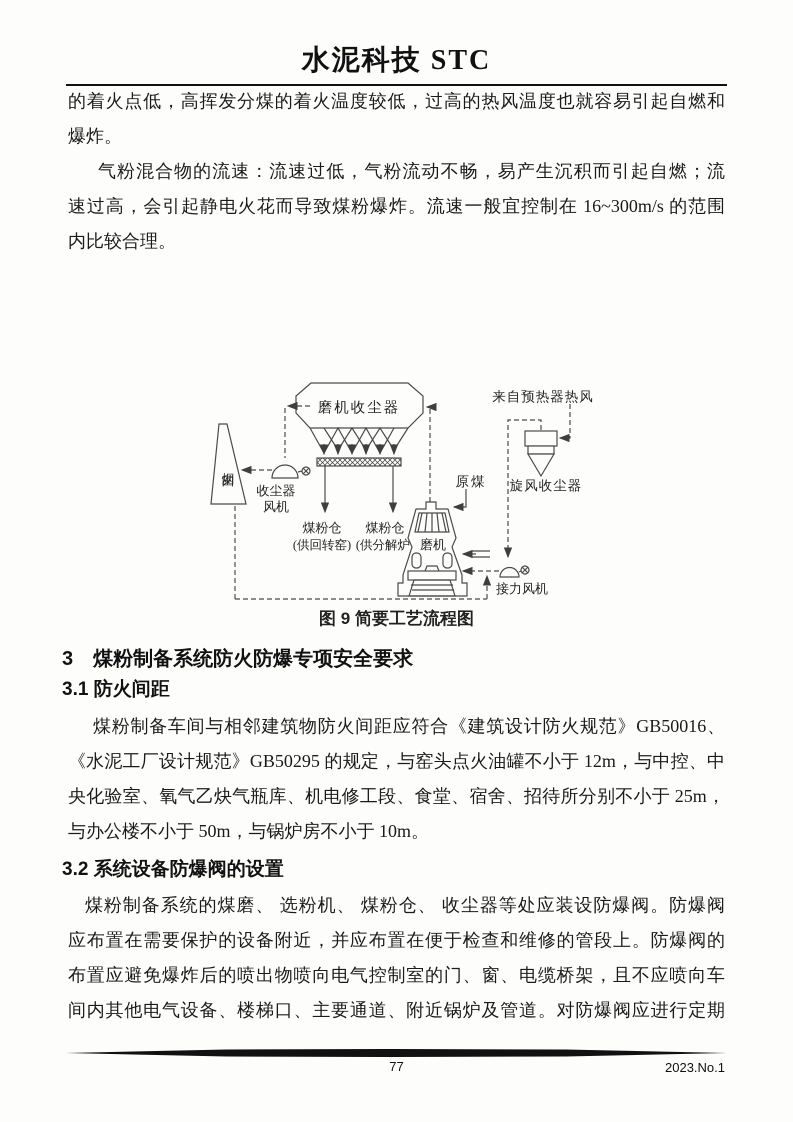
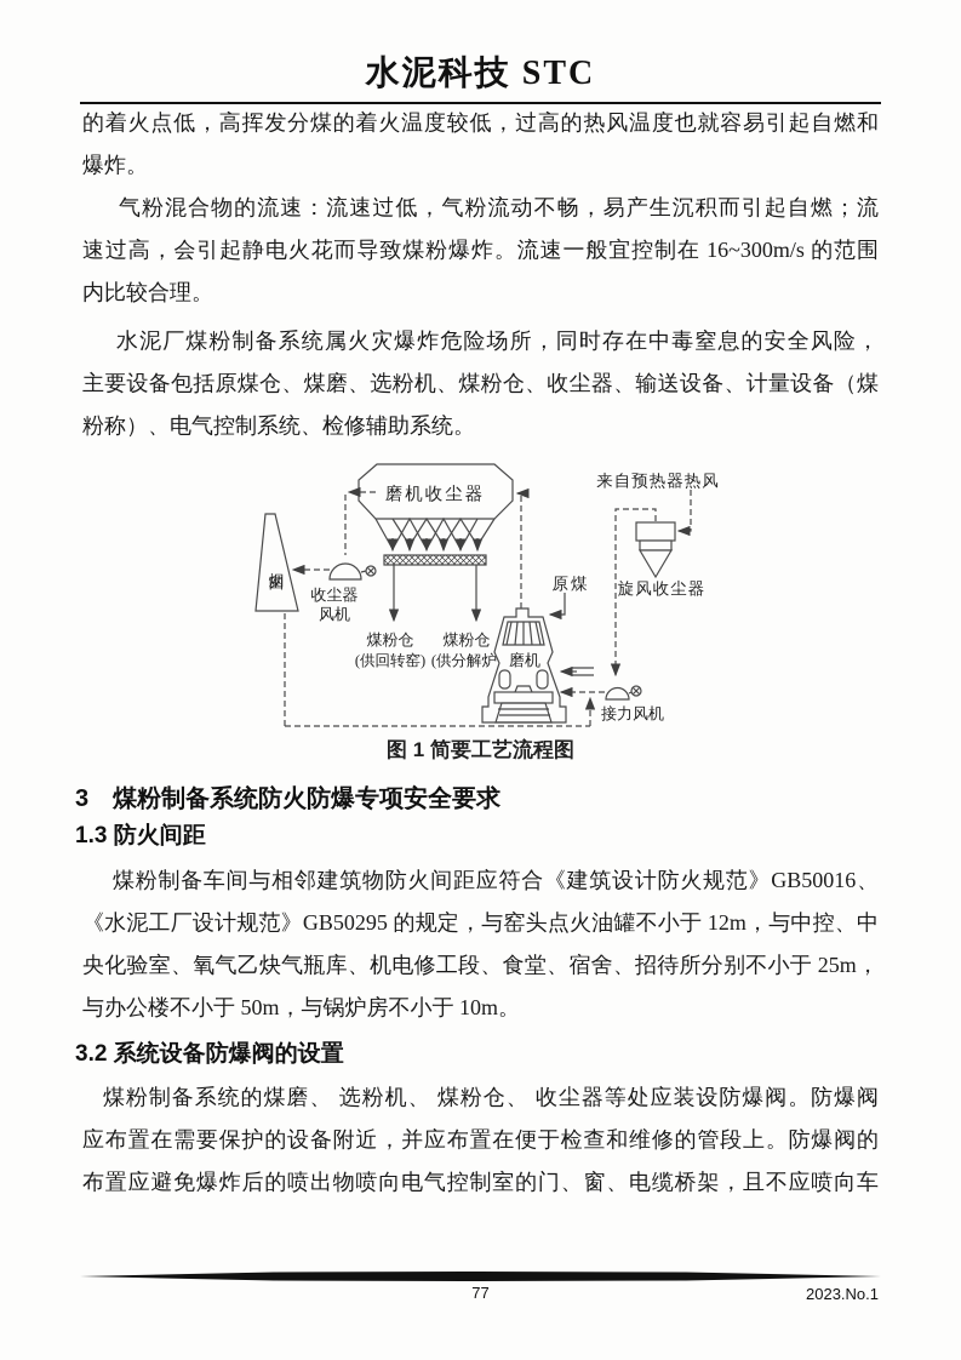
  水泥科技 STC
  的着火点低，高挥发分煤的着火温度较低，过高的热风温度也就容易引起自燃和
  爆炸。
  气粉混合物的流速：流速过低，气粉流动不畅，易产生沉积而引起自燃；流
  速过高，会引起静电火花而导致煤粉爆炸。流速一般宜控制在 16~300m/s 的范围
  内比较合理。
+ 水泥厂煤粉制备系统属火灾爆炸危险场所，同时存在中毒窒息的安全风险，
+ 主要设备包括原煤仓、煤磨、选粉机、煤粉仓、收尘器、输送设备、计量设备（煤
+ 粉称）、电气控制系统、检修辅助系统。
  收尘器
  风机
  磨机收尘器
  煤粉仓
  (供回转窑)
  煤粉仓
  (供分解炉
  原煤
  磨机
  来自预热器热风
  旋风收尘器
  接力风机
- 图 9 简要工艺流程图
+ 图 1 简要工艺流程图
  3 煤粉制备系统防火防爆专项安全要求
- 3.1 防火间距
+ 1.3 防火间距
  煤粉制备车间与相邻建筑物防火间距应符合《建筑设计防火规范》GB50016、
  《水泥工厂设计规范》GB50295 的规定，与窑头点火油罐不小于 12m，与中控、中
  央化验室、氧气乙炔气瓶库、机电修工段、食堂、宿舍、招待所分别不小于 25m，
  与办公楼不小于 50m，与锅炉房不小于 10m。
  3.2 系统设备防爆阀的设置
  煤粉制备系统的煤磨、 选粉机、 煤粉仓、 收尘器等处应装设防爆阀。防爆阀
  应布置在需要保护的设备附近，并应布置在便于检查和维修的管段上。防爆阀的
  布置应避免爆炸后的喷出物喷向电气控制室的门、窗、电缆桥架，且不应喷向车
- 间内其他电气设备、楼梯口、主要通道、附近锅炉及管道。对防爆阀应进行定期
  77
  2023.No.1
